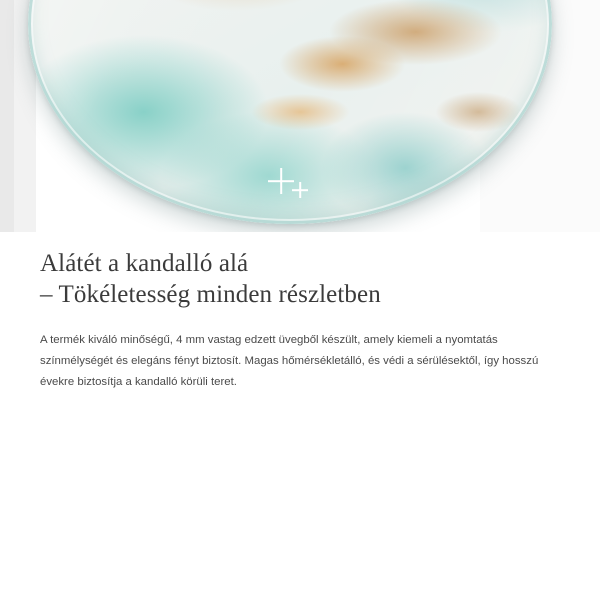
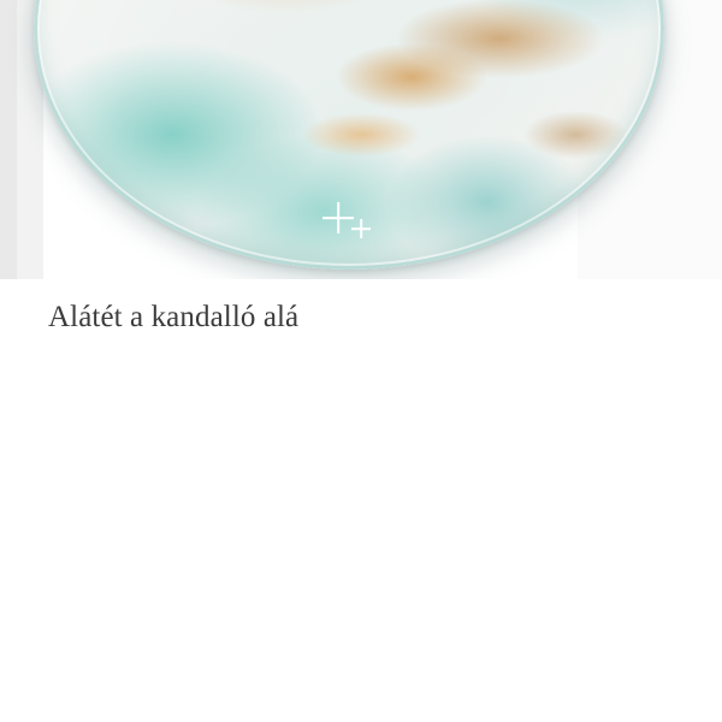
  Alátét a kandalló alá
- – Tökéletesség minden részletben
- A termék kiváló minőségű, 4 mm vastag edzett üvegből készült, amely kiemeli a nyomtatás színmélységét és elegáns fényt biztosít. Magas hőmérsékletálló, és védi a sérülésektől, így hosszú évekre biztosítja a kandalló körüli teret.
